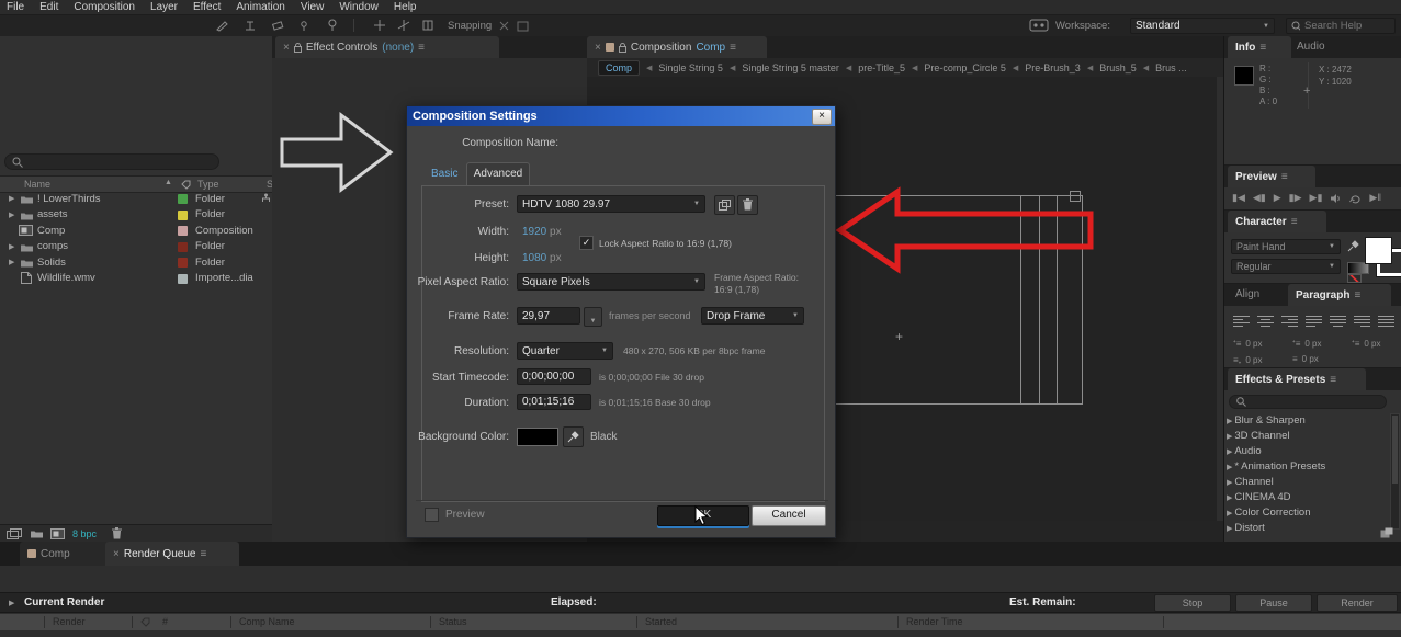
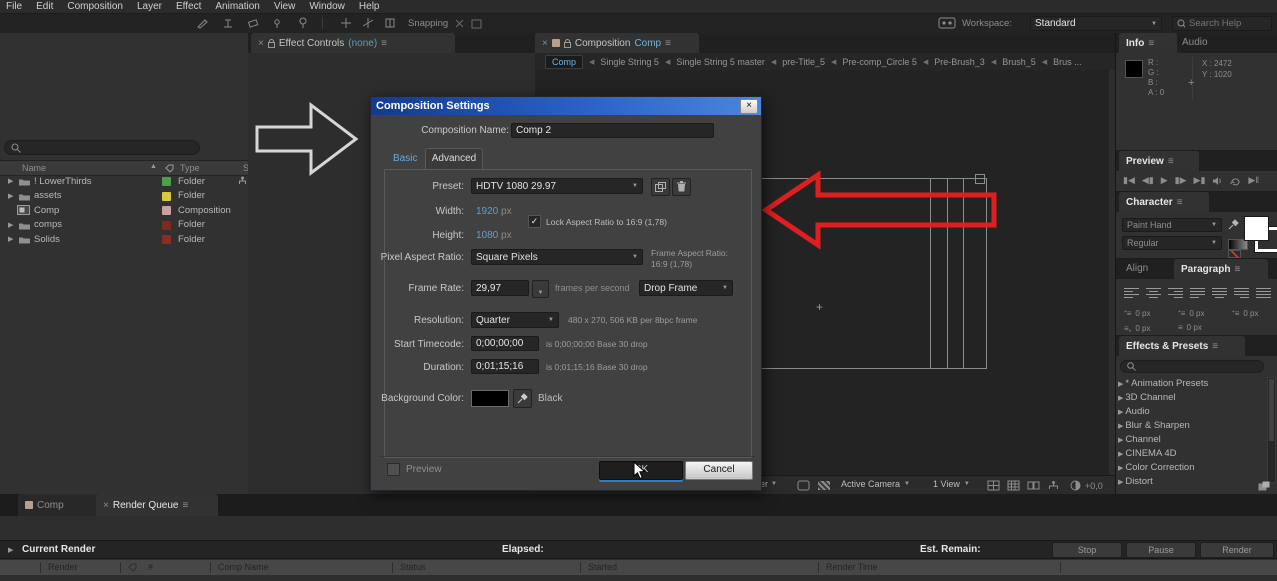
  File
  Edit
  Composition
  Layer
  Effect
  Animation
  View
  Window
  Help
  Snapping
  Workspace:
  Standard
  Search Help
  Name
  Type
  S
  ! LowerThirds
  Folder
  assets
  Folder
  Comp
  Composition
  comps
  Folder
  Solids
  Folder
- Wildlife.wmv
- Importe...dia
- 8 bpc
  ×
  Effect Controls
  (none)
  ≡
  ×
  Composition
  Comp
  ≡
  Comp
  Single String 5
  Single String 5 master
  pre-Title_5
  Pre-comp_Circle 5
  Pre-Brush_3
  Brush_5
  Brus ...
  +
+ er
+ Active Camera
+ 1 View
+ +0,0
  Info
  ≡
  Audio
  R :
  G :
  B :
  A : 0
  X : 2472
  Y : 1020
  +
  Preview
  ≡
  ▮◀
  ◀▮
  ▶
  ▮▶
  ▶▮
  ▶‖
  Character
  ≡
  Paint Hand
  Regular
  Align
  Paragraph
  ≡
  ⁺≡
  0 px
  ⁺≡
  0 px
  ⁺≡
  0 px
  ≡₊
  0 px
  ≡
  0 px
  Effects & Presets
  ≡
- Blur & Sharpen
+ * Animation Presets
  3D Channel
  Audio
- * Animation Presets
+ Blur & Sharpen
  Channel
  CINEMA 4D
  Color Correction
  Distort
  Comp
  ×
  Render Queue
  ≡
  Current Render
  Elapsed:
  Est. Remain:
  Stop
  Pause
  Render
  Render
  #
  Comp Name
  Status
  Started
  Render Time
  Composition Settings
  ×
  Composition Name:
+ Comp 2
  Basic
  Advanced
  Preset:
  HDTV 1080 29.97
  Width:
  1920 px
  ✓
  Lock Aspect Ratio to 16:9 (1,78)
  Height:
  1080 px
  Pixel Aspect Ratio:
  Square Pixels
  Frame Aspect Ratio:
  16:9 (1,78)
  Frame Rate:
  29,97
  frames per second
  Drop Frame
  Resolution:
  Quarter
  480 x 270, 506 KB per 8bpc frame
  Start Timecode:
  0;00;00;00
- is 0;00;00;00 File 30 drop
+ is 0;00;00;00 Base 30 drop
  Duration:
  0;01;15;16
  is 0;01;15;16 Base 30 drop
  Background Color:
  Black
  Preview
  Cancel
